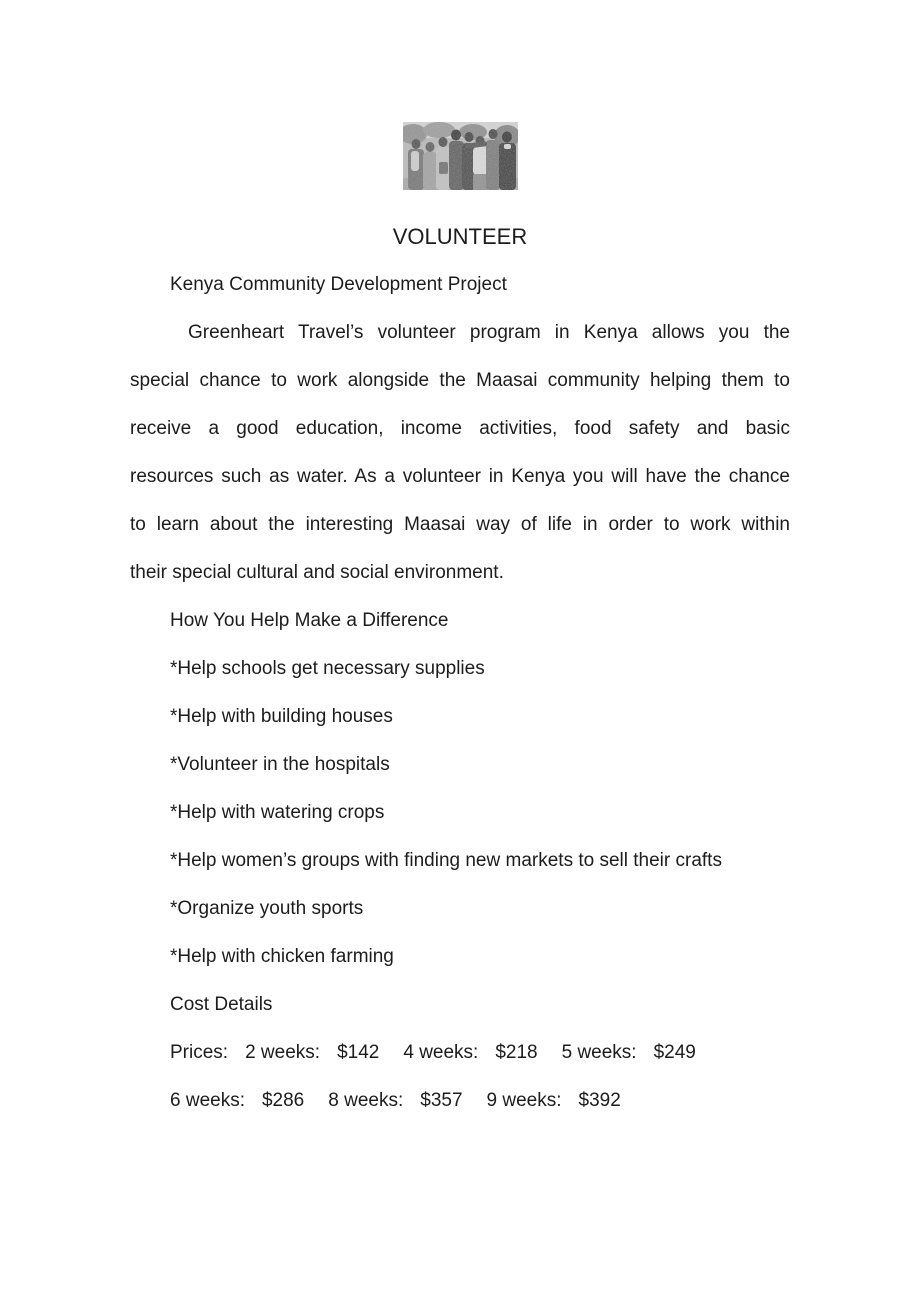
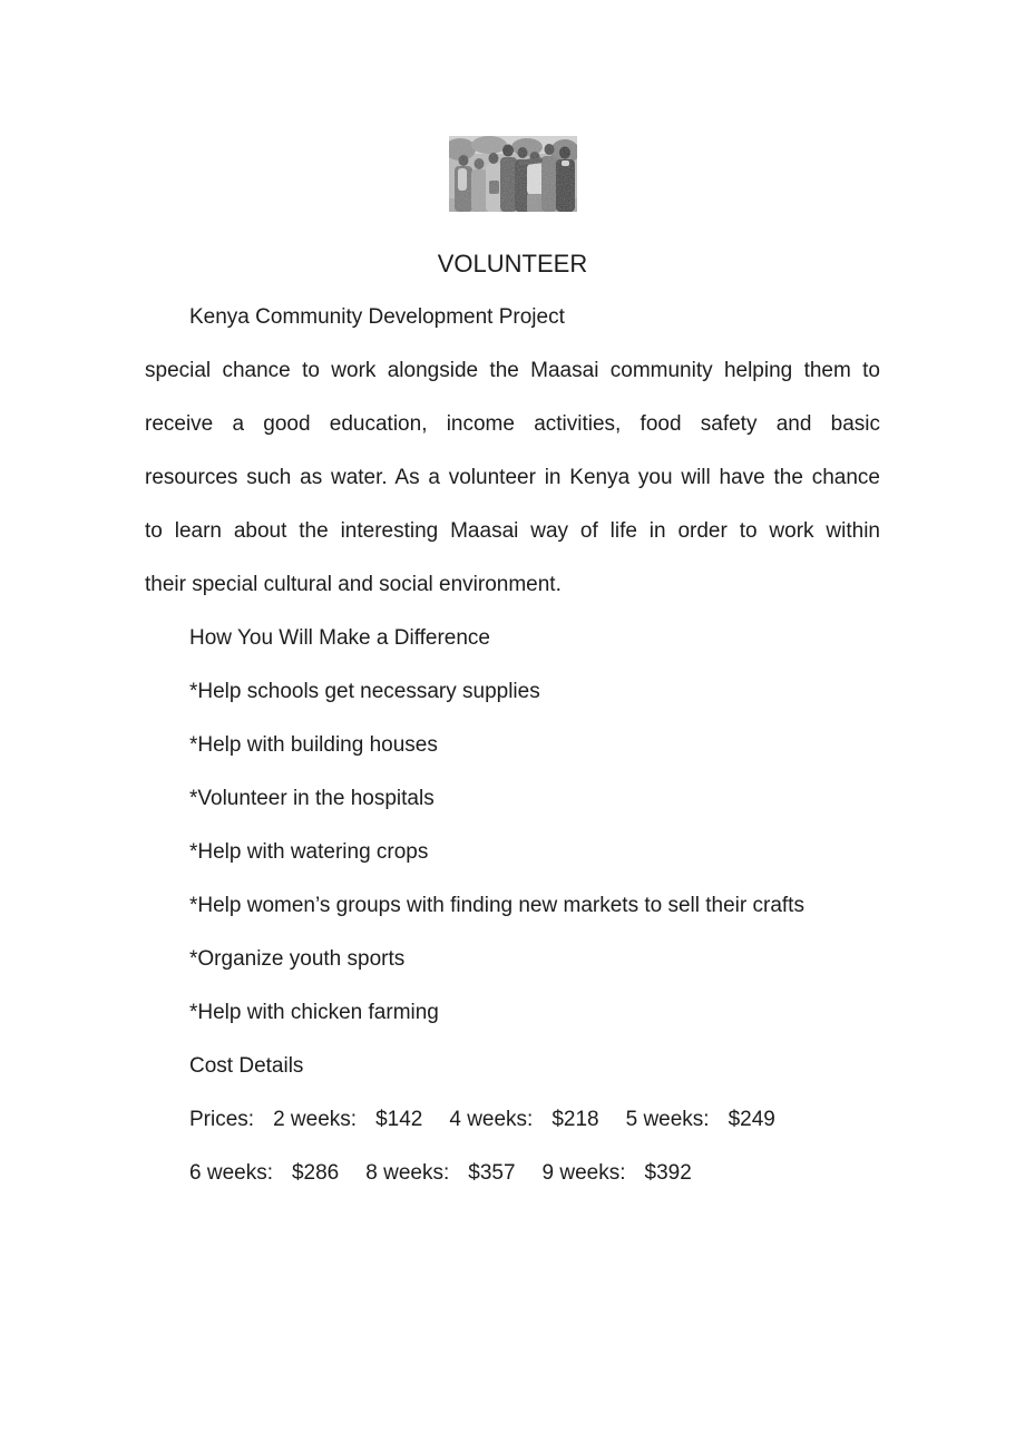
  VOLUNTEER
  Kenya Community Development Project
- Greenheart Travel’s volunteer program in Kenya allows you the
  special chance to work alongside the Maasai community helping them to
  receive a good education, income activities, food safety and basic
  resources such as water. As a volunteer in Kenya you will have the chance
  to learn about the interesting Maasai way of life in order to work within
  their special cultural and social environment.
- How You Help Make a Difference
+ How You Will Make a Difference
  *Help schools get necessary supplies
  *Help with building houses
  *Volunteer in the hospitals
  *Help with watering crops
  *Help women’s groups with finding new markets to sell their crafts
  *Organize youth sports
  *Help with chicken farming
  Cost Details
  Prices: 2 weeks: $142 4 weeks: $218 5 weeks: $249
  6 weeks: $286 8 weeks: $357 9 weeks: $392
